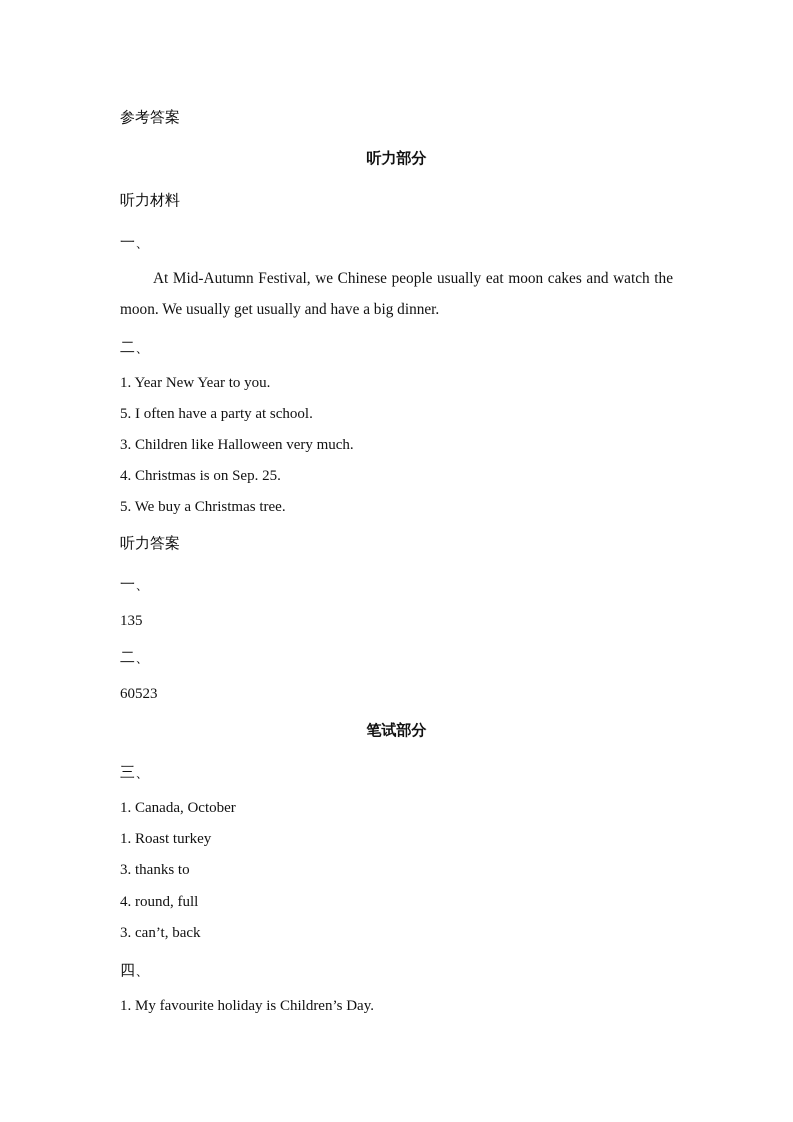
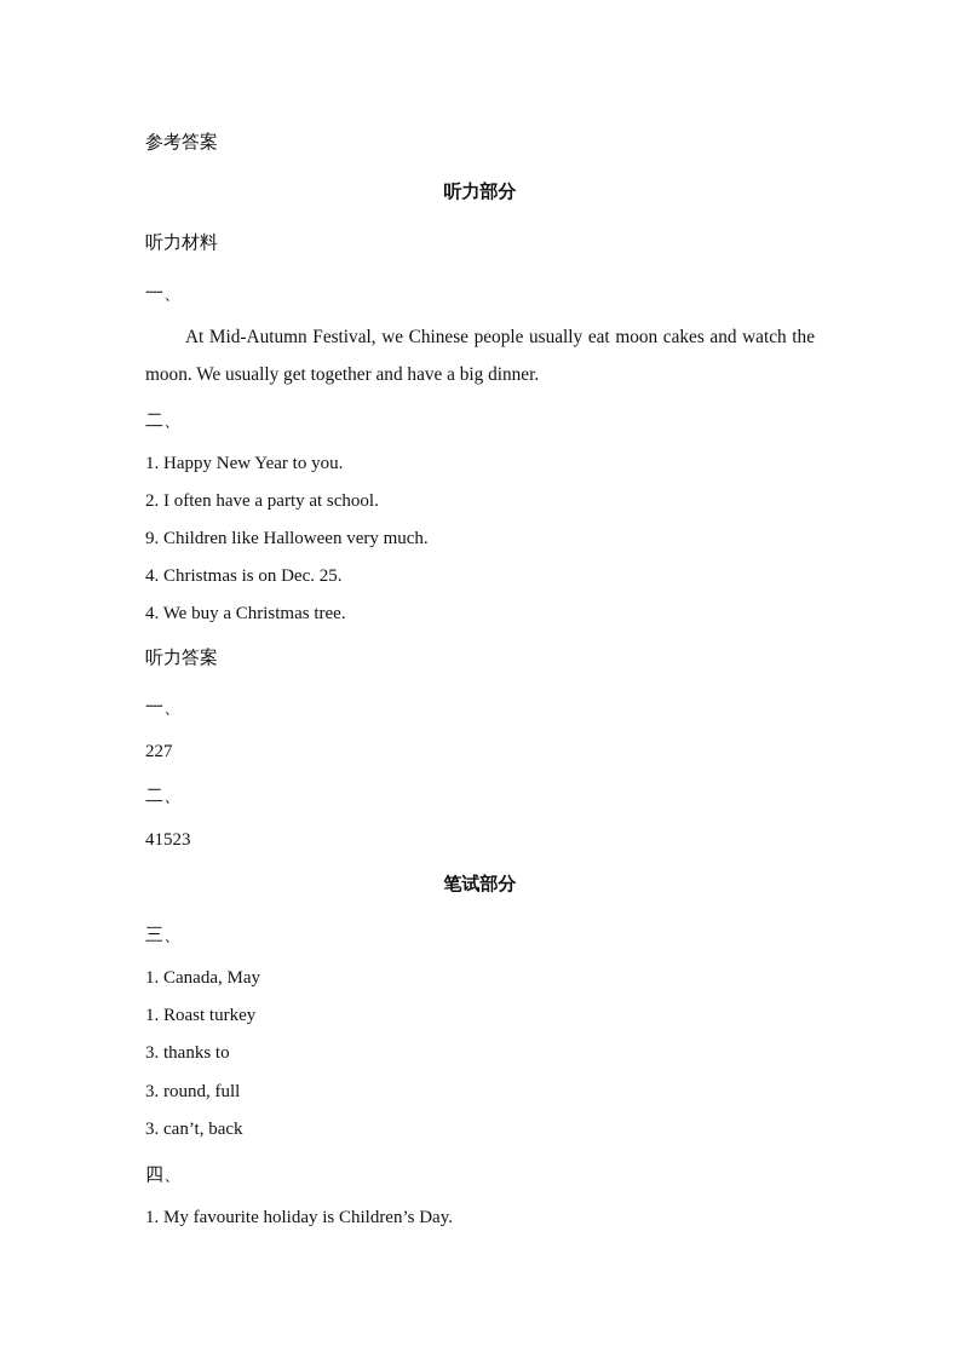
  参考答案
  听力部分
  听力材料
  一、
- At Mid-Autumn Festival, we Chinese people usually eat moon cakes and watch the moon. We usually get usually and have a big dinner.
+ At Mid-Autumn Festival, we Chinese people usually eat moon cakes and watch the moon. We usually get together and have a big dinner.
  二、
- 1. Year New Year to you.
+ 1. Happy New Year to you.
- 5. I often have a party at school.
+ 2. I often have a party at school.
- 3. Children like Halloween very much.
+ 9. Children like Halloween very much.
- 4. Christmas is on Sep. 25.
+ 4. Christmas is on Dec. 25.
- 5. We buy a Christmas tree.
+ 4. We buy a Christmas tree.
  听力答案
  一、
- 135
+ 227
  二、
- 60523
+ 41523
  笔试部分
  三、
- 1. Canada, October
+ 1. Canada, May
  1. Roast turkey
  3. thanks to
- 4. round, full
+ 3. round, full
  3. can’t, back
  四、
  1. My favourite holiday is Children’s Day.
